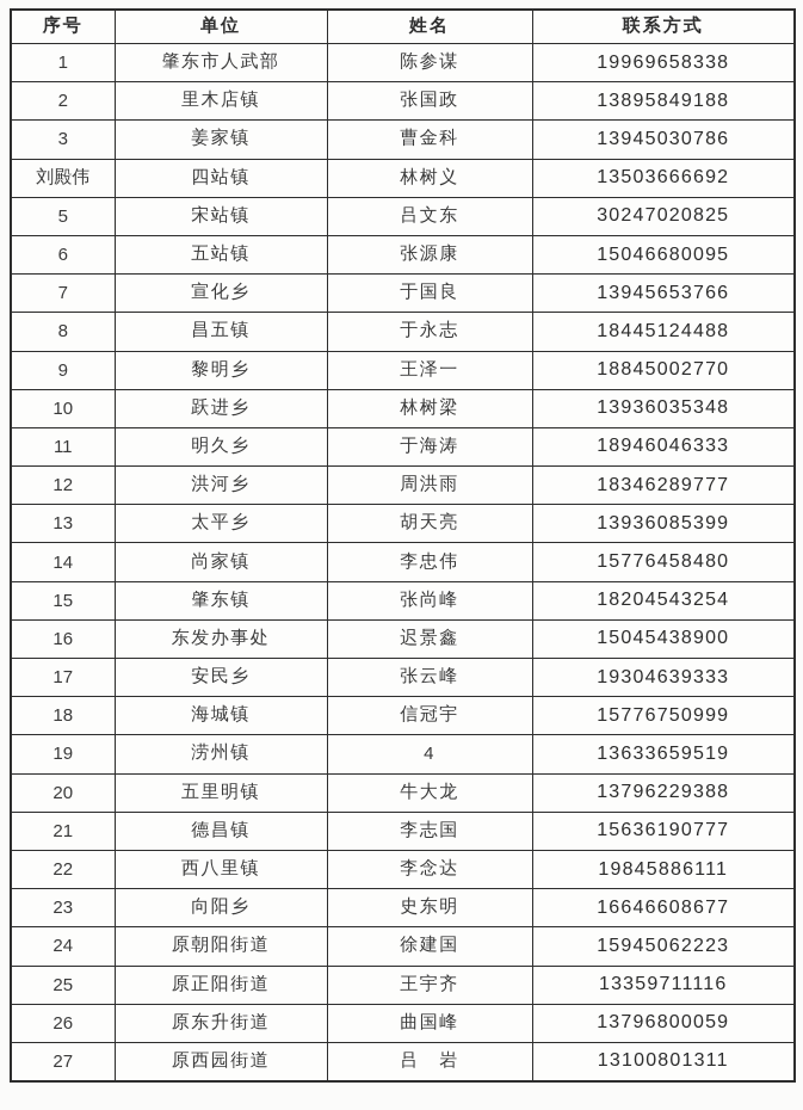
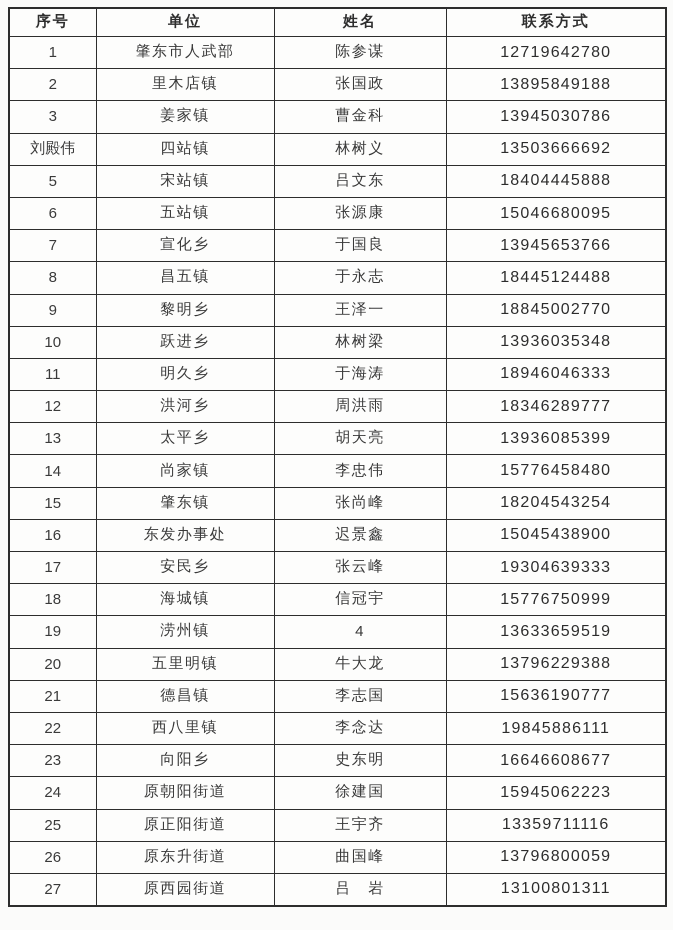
  序号	单位	姓名	联系方式
- 1	肇东市人武部	陈参谋	19969658338
+ 1	肇东市人武部	陈参谋	12719642780
  2	里木店镇	张国政	13895849188
  3	姜家镇	曹金科	13945030786
  刘殿伟	四站镇	林树义	13503666692
- 5	宋站镇	吕文东	30247020825
+ 5	宋站镇	吕文东	18404445888
  6	五站镇	张源康	15046680095
  7	宣化乡	于国良	13945653766
  8	昌五镇	于永志	18445124488
  9	黎明乡	王泽一	18845002770
  10	跃进乡	林树梁	13936035348
  11	明久乡	于海涛	18946046333
  12	洪河乡	周洪雨	18346289777
  13	太平乡	胡天亮	13936085399
  14	尚家镇	李忠伟	15776458480
  15	肇东镇	张尚峰	18204543254
  16	东发办事处	迟景鑫	15045438900
  17	安民乡	张云峰	19304639333
  18	海城镇	信冠宇	15776750999
  19	涝州镇	4	13633659519
  20	五里明镇	牛大龙	13796229388
  21	德昌镇	李志国	15636190777
  22	西八里镇	李念达	19845886111
  23	向阳乡	史东明	16646608677
  24	原朝阳街道	徐建国	15945062223
  25	原正阳街道	王宇齐	13359711116
  26	原东升街道	曲国峰	13796800059
  27	原西园街道	吕 岩	13100801311
